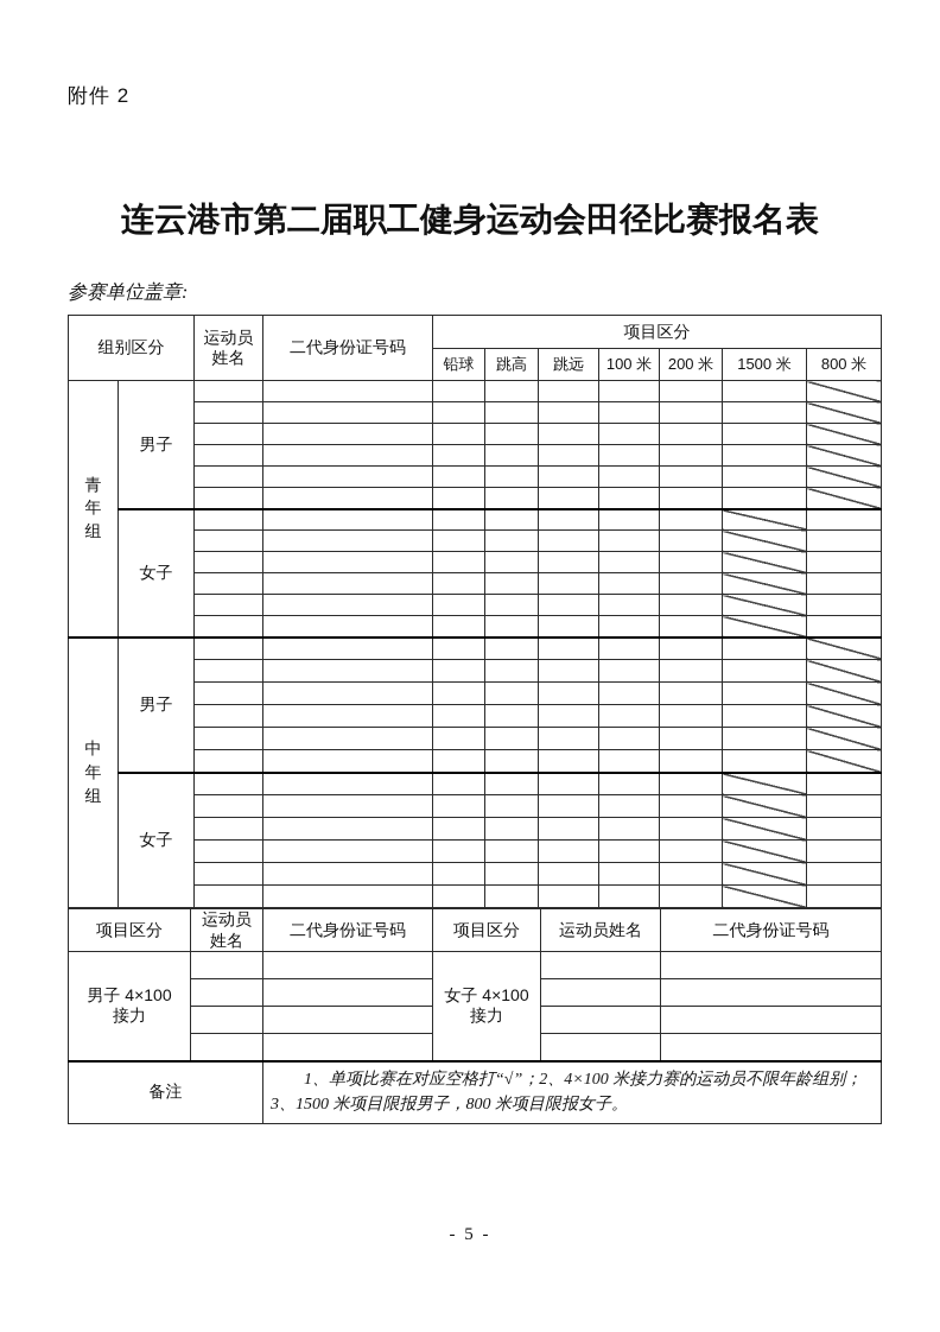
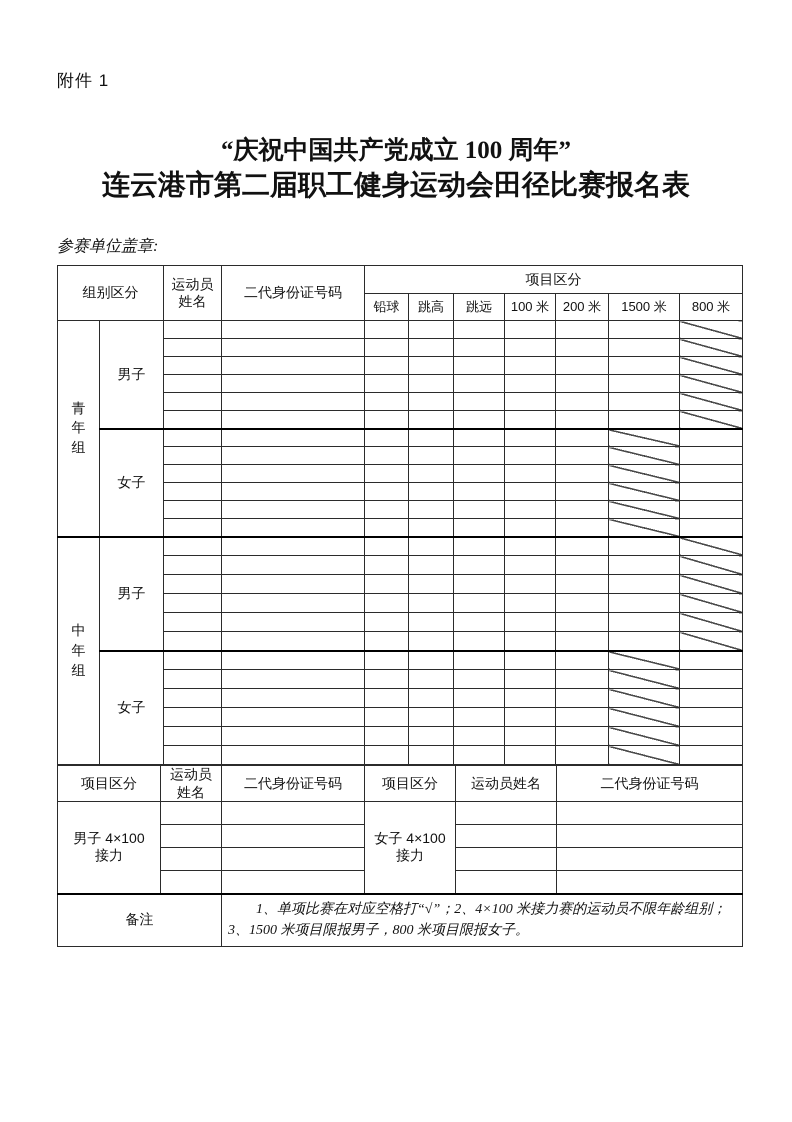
- 附件 2
+ 附件 1
+ “庆祝中国共产党成立 100 周年”
  连云港市第二届职工健身运动会田径比赛报名表
  参赛单位盖章:
  组别区分	运动员 姓名	二代身份证号码	项目区分
  铅球	跳高	跳远	100 米	200 米	1500 米	800 米
  青年组	男子
  女子
  中年组	男子
  女子
  项目区分	运动员 姓名	二代身份证号码	项目区分	运动员姓名	二代身份证号码
  男子 4×100 接力			女子 4×100 接力
  备注	1、单项比赛在对应空格打“√”；2、4×100 米接力赛的运动员不限年龄组别；3、1500 米项目限报男子，800 米项目限报女子。
- - 5 -
